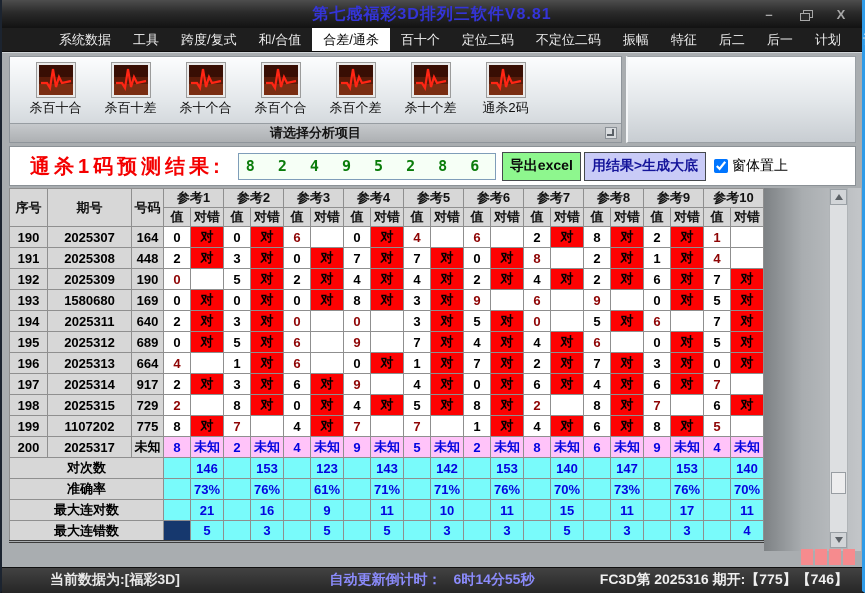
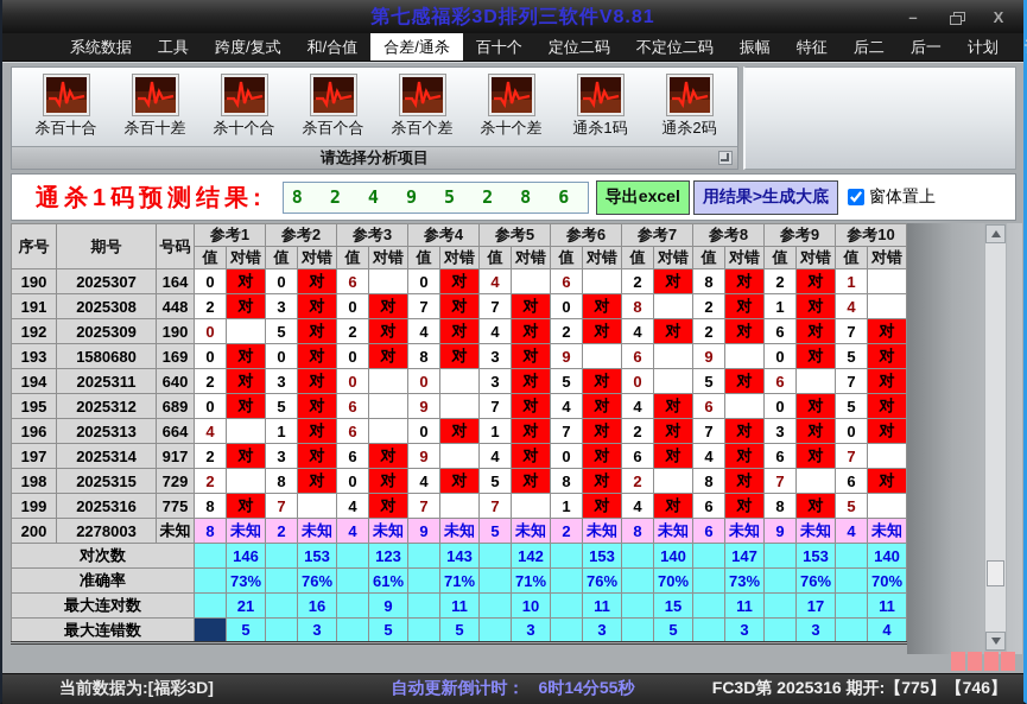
  第七感福彩3D排列三软件V8.81
  –
  X
  系统数据
  工具
  跨度/复式
  和/合值
  合差/通杀
  百十个
  定位二码
  不定位二码
  振幅
  特征
  后二
  后一
  计划
  杀百十合
  杀百十差
  杀十个合
  杀百个合
  杀百个差
  杀十个差
+ 通杀1码
  通杀2码
  请选择分析项目
  通杀1码预测结果:
  8 2 4 9 5 2 8 6
  导出excel
  用结果>生成大底
  窗体置上
  序号	期号	号码	参考1	参考2	参考3	参考4	参考5	参考6	参考7	参考8	参考9	参考10
  值	对错	值	对错	值	对错	值	对错	值	对错	值	对错	值	对错	值	对错	值	对错	值	对错
  190	2025307	164	0	对	0	对	6		0	对	4		6		2	对	8	对	2	对	1
  191	2025308	448	2	对	3	对	0	对	7	对	7	对	0	对	8		2	对	1	对	4
  192	2025309	190	0		5	对	2	对	4	对	4	对	2	对	4	对	2	对	6	对	7	对
  193	1580680	169	0	对	0	对	0	对	8	对	3	对	9		6		9		0	对	5	对
  194	2025311	640	2	对	3	对	0		0		3	对	5	对	0		5	对	6		7	对
  195	2025312	689	0	对	5	对	6		9		7	对	4	对	4	对	6		0	对	5	对
  196	2025313	664	4		1	对	6		0	对	1	对	7	对	2	对	7	对	3	对	0	对
  197	2025314	917	2	对	3	对	6	对	9		4	对	0	对	6	对	4	对	6	对	7
  198	2025315	729	2		8	对	0	对	4	对	5	对	8	对	2		8	对	7		6	对
- 199	1107202	775	8	对	7		4	对	7		7		1	对	4	对	6	对	8	对	5
+ 199	2025316	775	8	对	7		4	对	7		7		1	对	4	对	6	对	8	对	5
- 200	2025317	未知	8	未知	2	未知	4	未知	9	未知	5	未知	2	未知	8	未知	6	未知	9	未知	4	未知
+ 200	2278003	未知	8	未知	2	未知	4	未知	9	未知	5	未知	2	未知	8	未知	6	未知	9	未知	4	未知
  对次数		146		153		123		143		142		153		140		147		153		140
  准确率		73%		76%		61%		71%		71%		76%		70%		73%		76%		70%
  最大连对数		21		16		9		11		10		11		15		11		17		11
  最大连错数		5		3		5		5		3		3		5		3		3		4
  当前数据为:[福彩3D]
  自动更新倒计时： 6时14分55秒
  FC3D第 2025316 期开:【775】【746】
